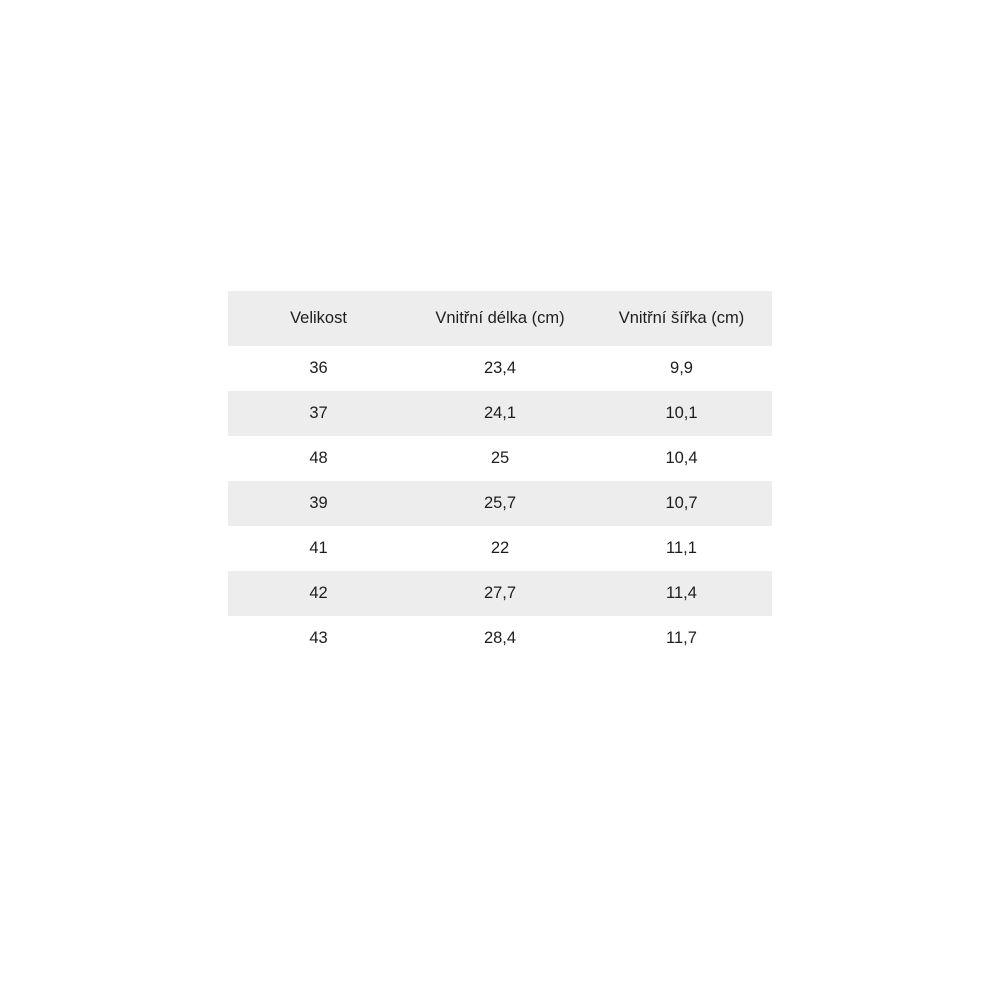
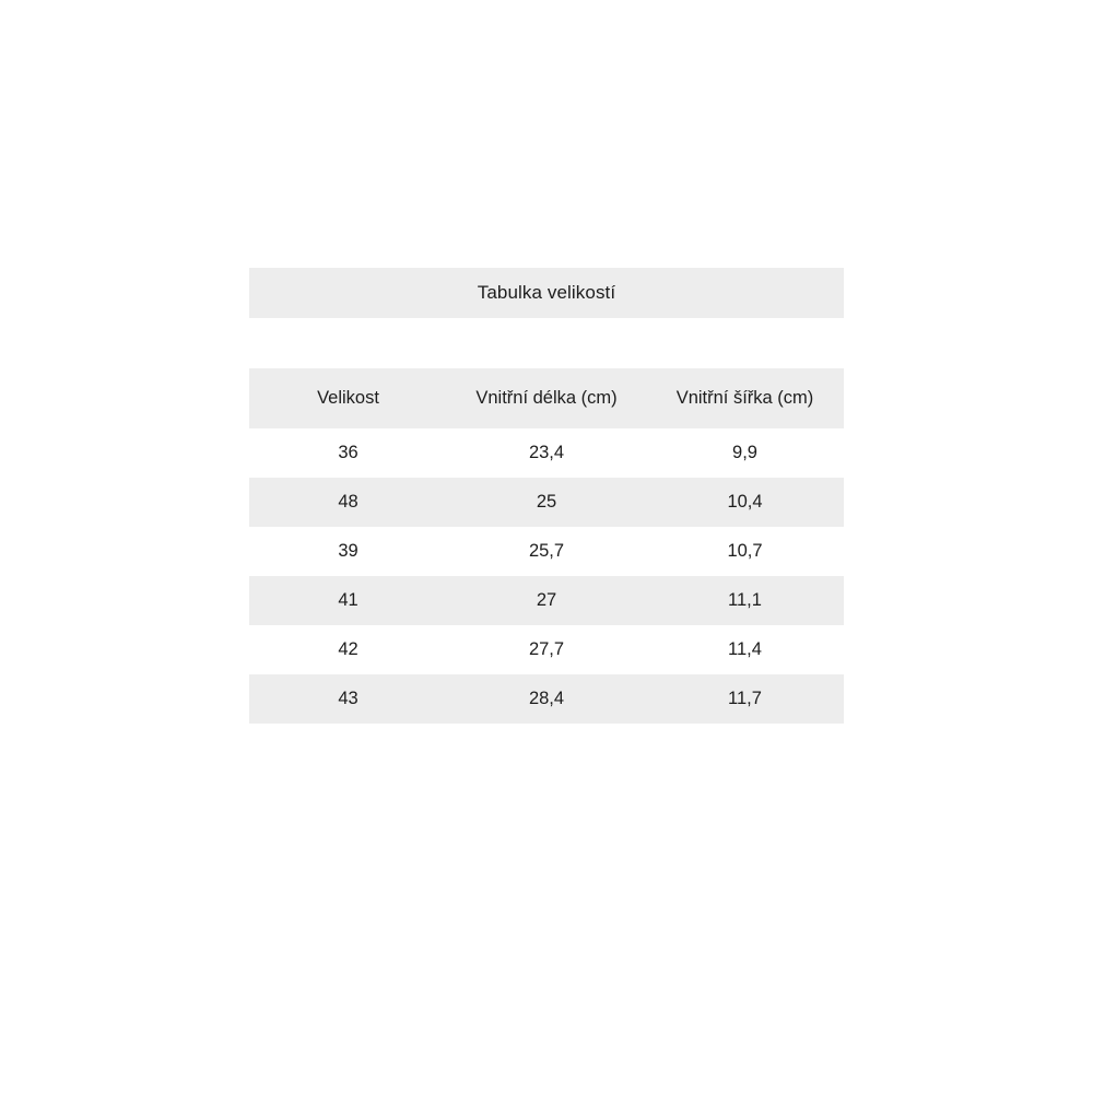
+ Tabulka velikostí
  Velikost	Vnitřní délka (cm)	Vnitřní šířka (cm)
  36	23,4	9,9
- 37	24,1	10,1
  48	25	10,4
  39	25,7	10,7
- 41	22	11,1
+ 41	27	11,1
  42	27,7	11,4
  43	28,4	11,7
